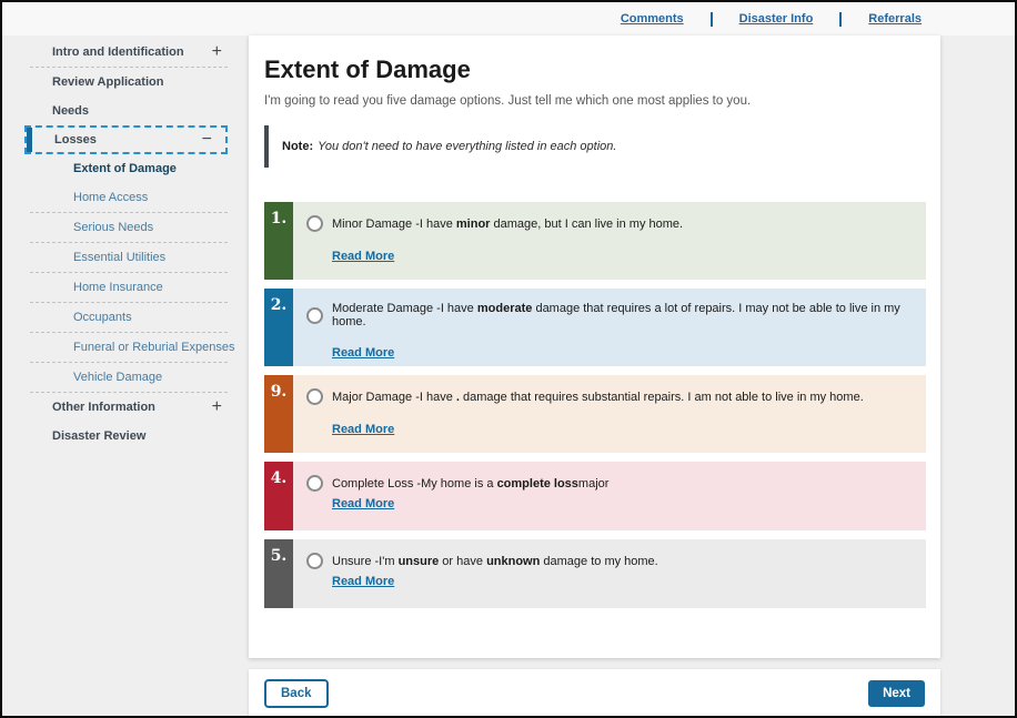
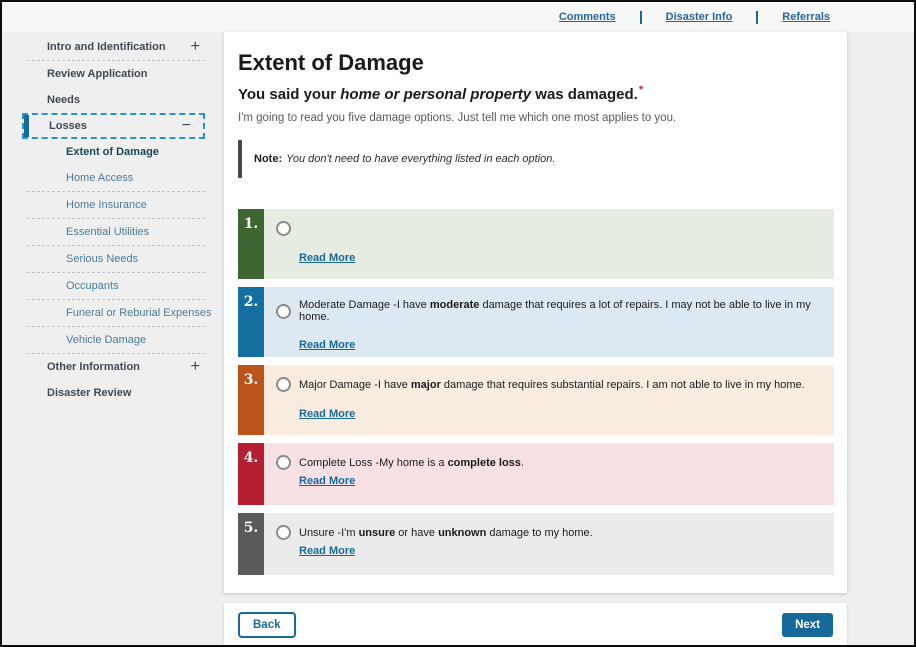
  Comments
  Disaster Info
  Referrals
  Intro and Identification
  +
  Review Application
  Needs
  Losses
  −
  Extent of Damage
  Home Access
- Serious Needs
+ Home Insurance
  Essential Utilities
- Home Insurance
+ Serious Needs
  Occupants
  Funeral or Reburial Expenses
  Vehicle Damage
  Other Information
  +
  Disaster Review
  Extent of Damage
+ You said your home or personal property was damaged.*
  I'm going to read you five damage options. Just tell me which one most applies to you.
  Note: You don't need to have everything listed in each option.
  1.
- Minor Damage -I have minor damage, but I can live in my home.
  Read More
  2.
  Moderate Damage -I have moderate damage that requires a lot of repairs. I may not be able to live in my home.
  Read More
- 9.
+ 3.
- Major Damage -I have . damage that requires substantial repairs. I am not able to live in my home.
+ Major Damage -I have major damage that requires substantial repairs. I am not able to live in my home.
  Read More
  4.
- Complete Loss -My home is a complete lossmajor
+ Complete Loss -My home is a complete loss.
  Read More
  5.
  Unsure -I'm unsure or have unknown damage to my home.
  Read More
  Back
  Next
